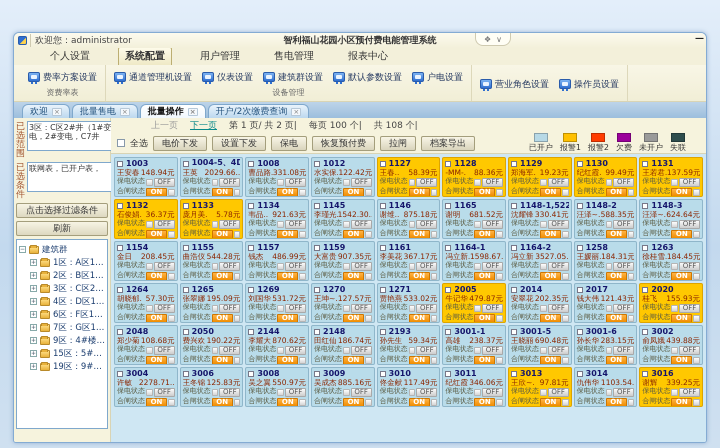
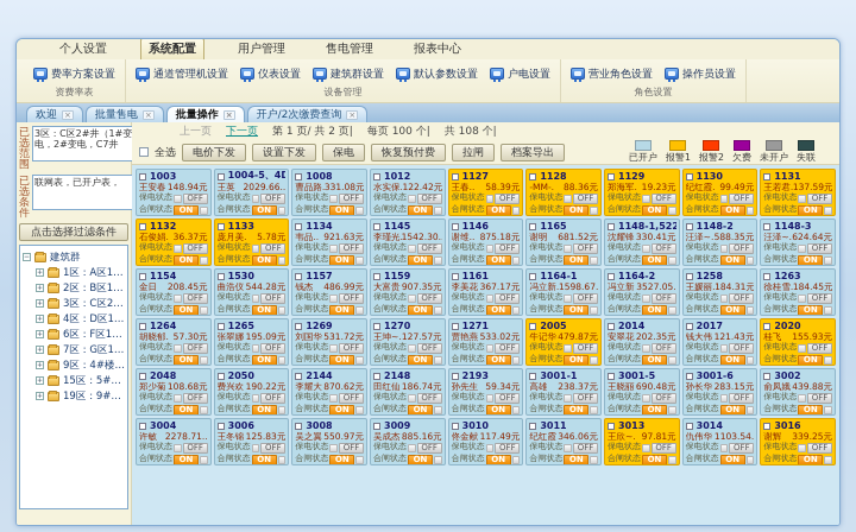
- 欢迎您：administrator
- 智利福山花园小区预付费电能管理系统
- ❖
- ∨
- —
  个人设置
  系统配置
  用户管理
  售电管理
  报表中心
  费率方案设置
  资费率表
  通道管理机设置
  仪表设置
  建筑群设置
  默认参数设置
  户电设置
  设备管理
  营业角色设置
  操作员设置
+ 角色设置
  欢迎
  ×
  批量售电
  ×
  批量操作
  ×
  开户/2次缴费查询
  ×
  已选范围
  已选条件
  联网表，已开户表，
  点击选择过滤条件
- 刷新
  建筑群
  1区：A区1#
  7区：G区1#
  上一页
  下一页
  第 1 页/ 共 2 页|
  每页 100 个|
  共 108 个|
  全选
  电价下发
  设置下发
  保电
  恢复预付费
  拉闸
  档案导出
  已开户
  报警1
  报警2
  欠费
  未开户
  失联
  1003
  王安春
  148.94元
  保电状态
  OFF
  合闸状态
  ON
  1004-5、4D
  王英
  2029.66..
  保电状态
  OFF
  合闸状态
  ON
  1008
  曹品路.
  331.08元
  保电状态
  OFF
  合闸状态
  ON
  1012
  水实保.
  122.42元
  保电状态
  OFF
  合闸状态
  ON
  1127
  王春..
  58.39元
  保电状态
  OFF
  合闸状态
  ON
  1128
  -MM-.
  88.36元
  保电状态
  OFF
  合闸状态
  ON
  1129
  郑海军.
  19.23元
  保电状态
  OFF
  合闸状态
  ON
  1130
  纪红霞.
  99.49元
  保电状态
  OFF
  合闸状态
  ON
  1131
  王若君.
  137.59元
  保电状态
  OFF
  合闸状态
  ON
  1132
  石俊娟.
  36.37元
  保电状态
  OFF
  合闸状态
  ON
  1133
  庞月美.
  5.78元
  保电状态
  OFF
  合闸状态
  ON
  1134
  韦品..
  921.63元
  保电状态
  OFF
  合闸状态
  ON
  1145
  李瑾光
  1542.30.
  保电状态
  OFF
  合闸状态
  ON
  1146
  谢维..
  875.18元
  保电状态
  OFF
  合闸状态
  ON
  1165
  谢明
  681.52元
  保电状态
  OFF
  合闸状态
  ON
  1148-1,522
  沈耀锋
  330.41元
  保电状态
  OFF
  合闸状态
  ON
  1148-2
  汪泽~.
  588.35元
  保电状态
  OFF
  合闸状态
  ON
  1148-3
  汪泽~.
  624.64元
  保电状态
  OFF
  合闸状态
  ON
  1154
  金日
  208.45元
  保电状态
  OFF
  合闸状态
  ON
- 1155
+ 1530
  曲浩仪
  544.28元
  保电状态
  OFF
  合闸状态
  ON
  1157
  钱杰
  486.99元
  保电状态
  OFF
  合闸状态
  ON
  1159
  大富贵
  907.35元
  保电状态
  OFF
  合闸状态
  ON
  1161
  李美花
  367.17元
  保电状态
  OFF
  合闸状态
  ON
  1164-1
  冯立新.
  1598.67.
  保电状态
  OFF
  合闸状态
  ON
  1164-2
  冯立新
  3527.05.
  保电状态
  OFF
  合闸状态
  ON
  1258
  王媛丽.
  184.31元
  保电状态
  OFF
  合闸状态
  ON
  1263
  徐桂雪.
  184.45元
  保电状态
  OFF
  合闸状态
  ON
  1264
  胡晓郁.
  57.30元
  保电状态
  OFF
  合闸状态
  ON
  1265
  张翠娜
  195.09元
  保电状态
  OFF
  合闸状态
  ON
  1269
  刘国华
  531.72元
  保电状态
  OFF
  合闸状态
  ON
  1270
  王坤~.
  127.57元
  保电状态
  OFF
  合闸状态
  ON
  1271
  贾艳燕
  533.02元
  保电状态
  OFF
  合闸状态
  ON
  2005
  牛记华
  479.87元
  保电状态
  OFF
  合闸状态
  ON
  2014
  安翠花
  202.35元
  保电状态
  OFF
  合闸状态
  ON
  2017
  钱大伟
  121.43元
  保电状态
  OFF
  合闸状态
  ON
  2020
  桂飞
  155.93元
  保电状态
  OFF
  合闸状态
  ON
  2048
  郑少菊
  108.68元
  保电状态
  OFF
  合闸状态
  ON
  2050
  费兴欢
  190.22元
  保电状态
  OFF
  合闸状态
  ON
  2144
  李耀大
  870.62元
  保电状态
  OFF
  合闸状态
  ON
  2148
  田红仙
  186.74元
  保电状态
  OFF
  合闸状态
  ON
  2193
  孙先生
  59.34元
  保电状态
  OFF
  合闸状态
  ON
  3001-1
  高雄
  238.37元
  保电状态
  OFF
  合闸状态
  ON
  3001-5
  王晓丽
  690.48元
  保电状态
  OFF
  合闸状态
  ON
  3001-6
  孙长华
  283.15元
  保电状态
  OFF
  合闸状态
  ON
  3002
  俞凤娥
  439.88元
  保电状态
  OFF
  合闸状态
  ON
  3004
  许敏
  2278.71..
  保电状态
  OFF
  合闸状态
  ON
  3006
  王冬锦
  125.83元
  保电状态
  OFF
  合闸状态
  ON
  3008
  吴之翼
  550.97元
  保电状态
  OFF
  合闸状态
  ON
  3009
  吴成杰
  885.16元
  保电状态
  OFF
  合闸状态
  ON
  3010
  佟金献
  117.49元
  保电状态
  OFF
  合闸状态
  ON
  3011
  纪红霞
  346.06元
  保电状态
  OFF
  合闸状态
  ON
  3013
  王欣~.
  97.81元
  保电状态
  OFF
  合闸状态
  ON
  3014
  仇伟华
  1103.54.
  保电状态
  OFF
  合闸状态
  ON
  3016
  谢辉
  339.25元
  保电状态
  OFF
  合闸状态
  ON
